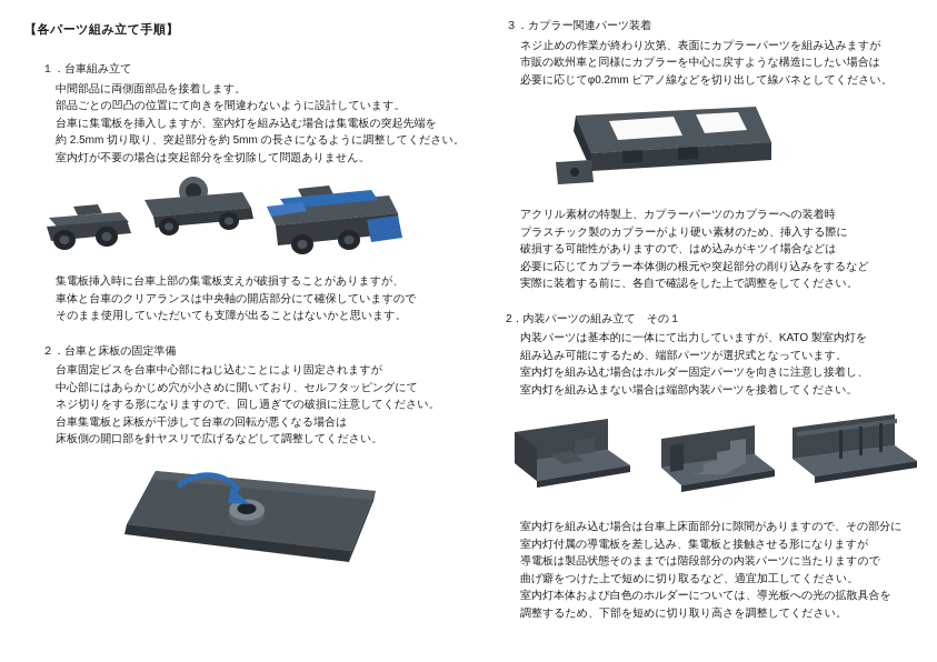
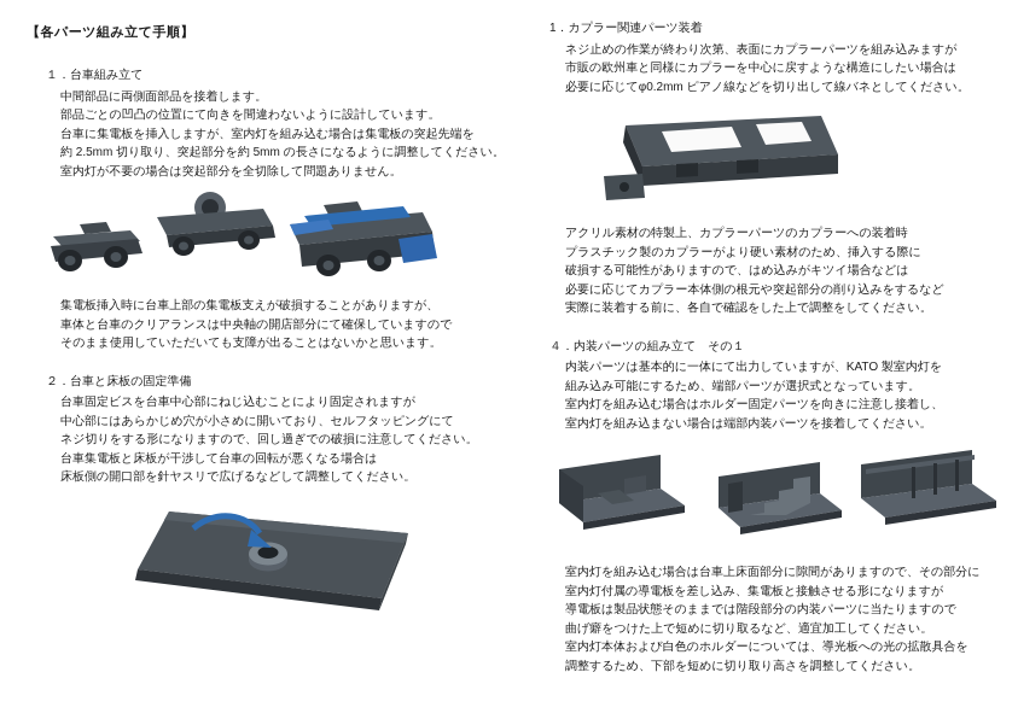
  【各パーツ組み立て手順】
  １．台車組み立て
  中間部品に両側面部品を接着します。
  部品ごとの凹凸の位置にて向きを間違わないように設計しています。
  台車に集電板を挿入しますが、室内灯を組み込む場合は集電板の突起先端を
  約 2.5mm 切り取り、突起部分を約 5mm の長さになるように調整してください。
  室内灯が不要の場合は突起部分を全切除して問題ありません。
  集電板挿入時に台車上部の集電板支えが破損することがありますが、
  車体と台車のクリアランスは中央軸の開店部分にて確保していますので
  そのまま使用していただいても支障が出ることはないかと思います。
  ２．台車と床板の固定準備
  台車固定ビスを台車中心部にねじ込むことにより固定されますが
  中心部にはあらかじめ穴が小さめに開いており、セルフタッピングにて
  ネジ切りをする形になりますので、回し過ぎでの破損に注意してください。
  台車集電板と床板が干渉して台車の回転が悪くなる場合は
  床板側の開口部を針ヤスリで広げるなどして調整してください。
- ３．カプラー関連パーツ装着
+ 1．カプラー関連パーツ装着
  ネジ止めの作業が終わり次第、表面にカプラーパーツを組み込みますが
  市販の欧州車と同様にカプラーを中心に戻すような構造にしたい場合は
  必要に応じてφ0.2mm ピアノ線などを切り出して線バネとしてください。
  アクリル素材の特製上、カプラーパーツのカプラーへの装着時
  プラスチック製のカプラーがより硬い素材のため、挿入する際に
  破損する可能性がありますので、はめ込みがキツイ場合などは
  必要に応じてカプラー本体側の根元や突起部分の削り込みをするなど
  実際に装着する前に、各自で確認をした上で調整をしてください。
- 2．内装パーツの組み立て その１
+ ４．内装パーツの組み立て その１
  内装パーツは基本的に一体にて出力していますが、KATO 製室内灯を
  組み込み可能にするため、端部パーツが選択式となっています。
  室内灯を組み込む場合はホルダー固定パーツを向きに注意し接着し、
  室内灯を組み込まない場合は端部内装パーツを接着してください。
  室内灯を組み込む場合は台車上床面部分に隙間がありますので、その部分に
  室内灯付属の導電板を差し込み、集電板と接触させる形になりますが
  導電板は製品状態そのままでは階段部分の内装パーツに当たりますので
  曲げ癖をつけた上で短めに切り取るなど、適宜加工してください。
  室内灯本体および白色のホルダーについては、導光板への光の拡散具合を
  調整するため、下部を短めに切り取り高さを調整してください。
